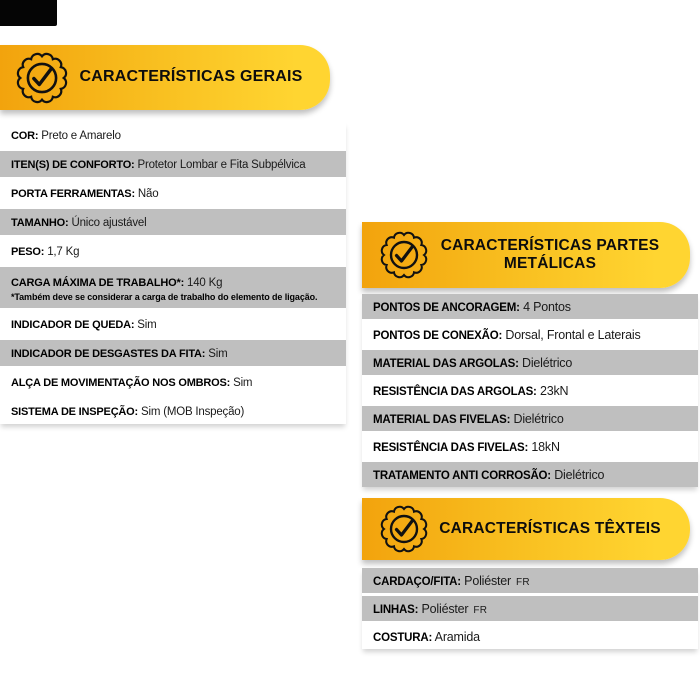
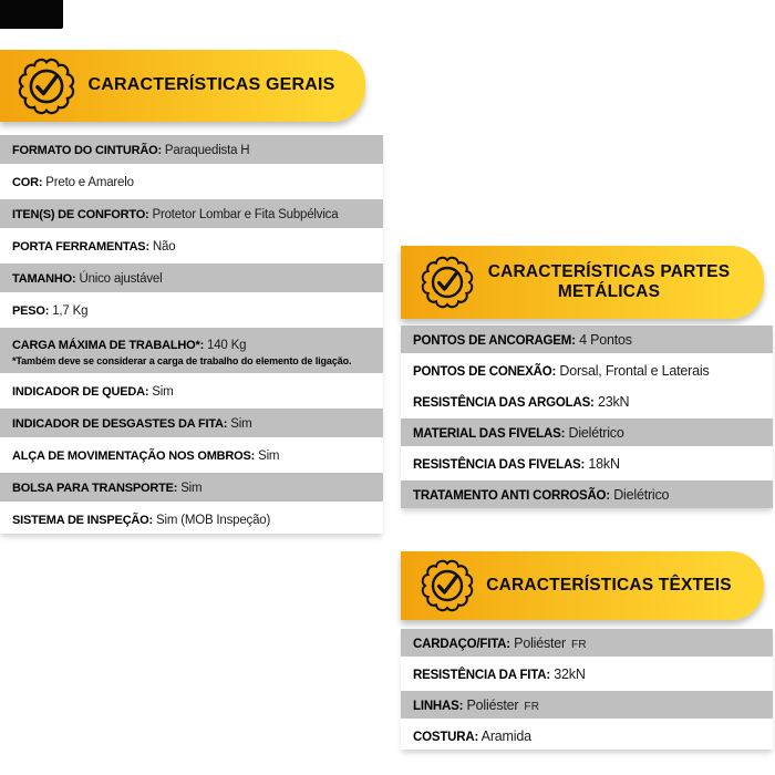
  CARACTERÍSTICAS GERAIS
+ FORMATO DO CINTURÃO: Paraquedista H
  COR: Preto e Amarelo
  ITEN(S) DE CONFORTO: Protetor Lombar e Fita Subpélvica
  PORTA FERRAMENTAS: Não
  TAMANHO: Único ajustável
  PESO: 1,7 Kg
  CARGA MÁXIMA DE TRABALHO*: 140 Kg
  *Também deve se considerar a carga de trabalho do elemento de ligação.
  INDICADOR DE QUEDA: Sim
  INDICADOR DE DESGASTES DA FITA: Sim
  ALÇA DE MOVIMENTAÇÃO NOS OMBROS: Sim
+ BOLSA PARA TRANSPORTE: Sim
  SISTEMA DE INSPEÇÃO: Sim (MOB Inspeção)
  CARACTERÍSTICAS PARTES METÁLICAS
  PONTOS DE ANCORAGEM: 4 Pontos
  PONTOS DE CONEXÃO: Dorsal, Frontal e Laterais
- MATERIAL DAS ARGOLAS: Dielétrico
  RESISTÊNCIA DAS ARGOLAS: 23kN
  MATERIAL DAS FIVELAS: Dielétrico
  RESISTÊNCIA DAS FIVELAS: 18kN
  TRATAMENTO ANTI CORROSÃO: Dielétrico
  CARACTERÍSTICAS TÊXTEIS
  CARDAÇO/FITA: Poliéster FR
+ RESISTÊNCIA DA FITA: 32kN
  LINHAS: Poliéster FR
  COSTURA: Aramida
